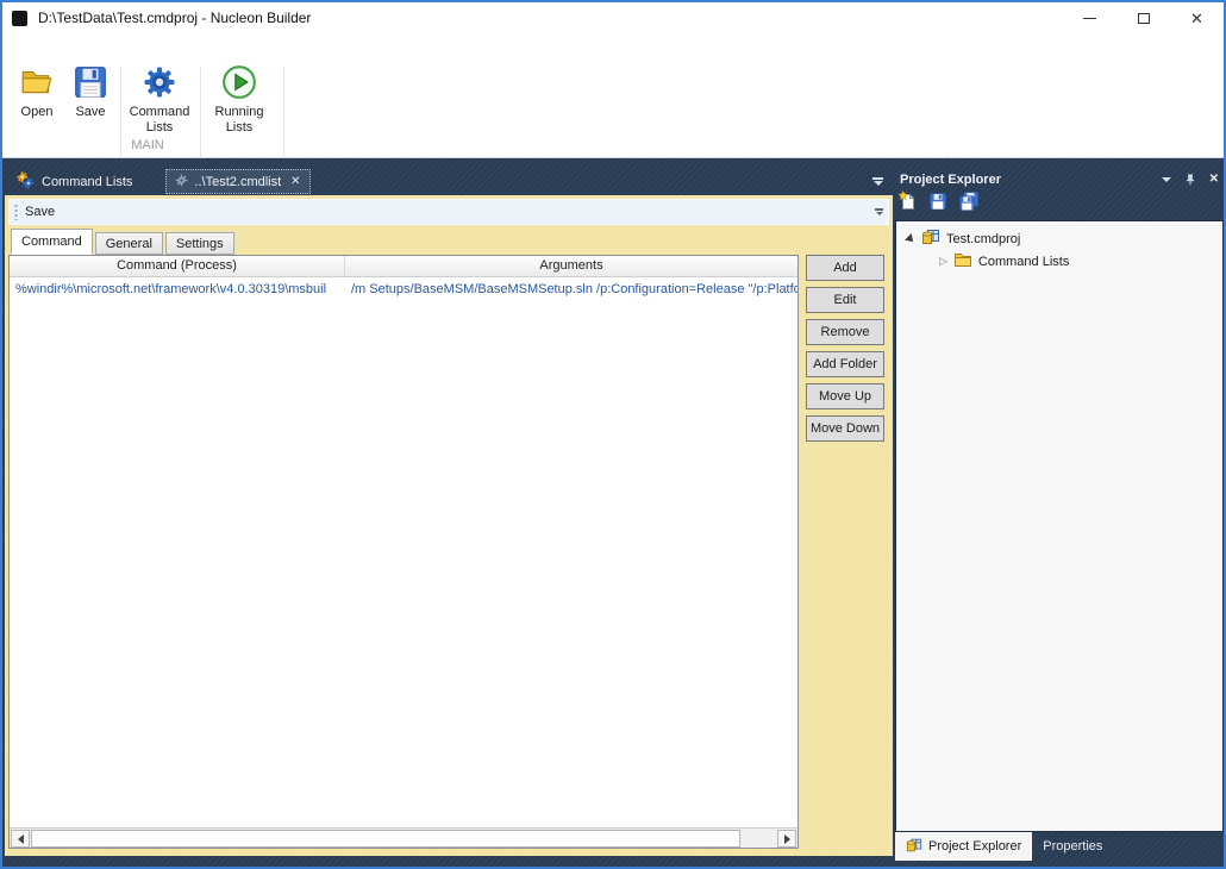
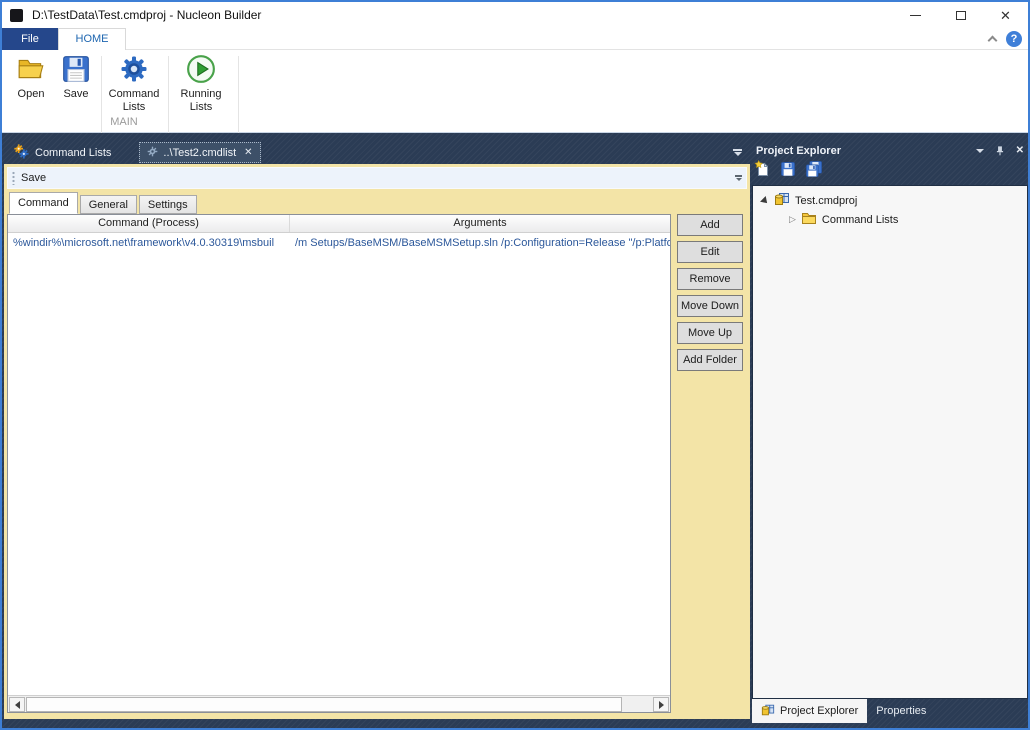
  D:\TestData\Test.cmdproj - Nucleon Builder
  ✕
+ File
+ HOME
+ ?
  Open
  Save
  Command Lists
  Running Lists
  MAIN
  Command Lists
  ..\Test2.cmdlist
  ✕
  Save
  Command
  General
  Settings
  Command (Process)
  Arguments
  %windir%\microsoft.net\framework\v4.0.30319\msbuil
  /m Setups/BaseMSM/BaseMSMSetup.sln /p:Configuration=Release "/p:Platfo
  Add
  Edit
  Remove
- Add Folder
+ Move Down
  Move Up
- Move Down
+ Add Folder
  Project Explorer
  ✕
  Test.cmdproj
  ▷
  Command Lists
  Project Explorer
  Properties
